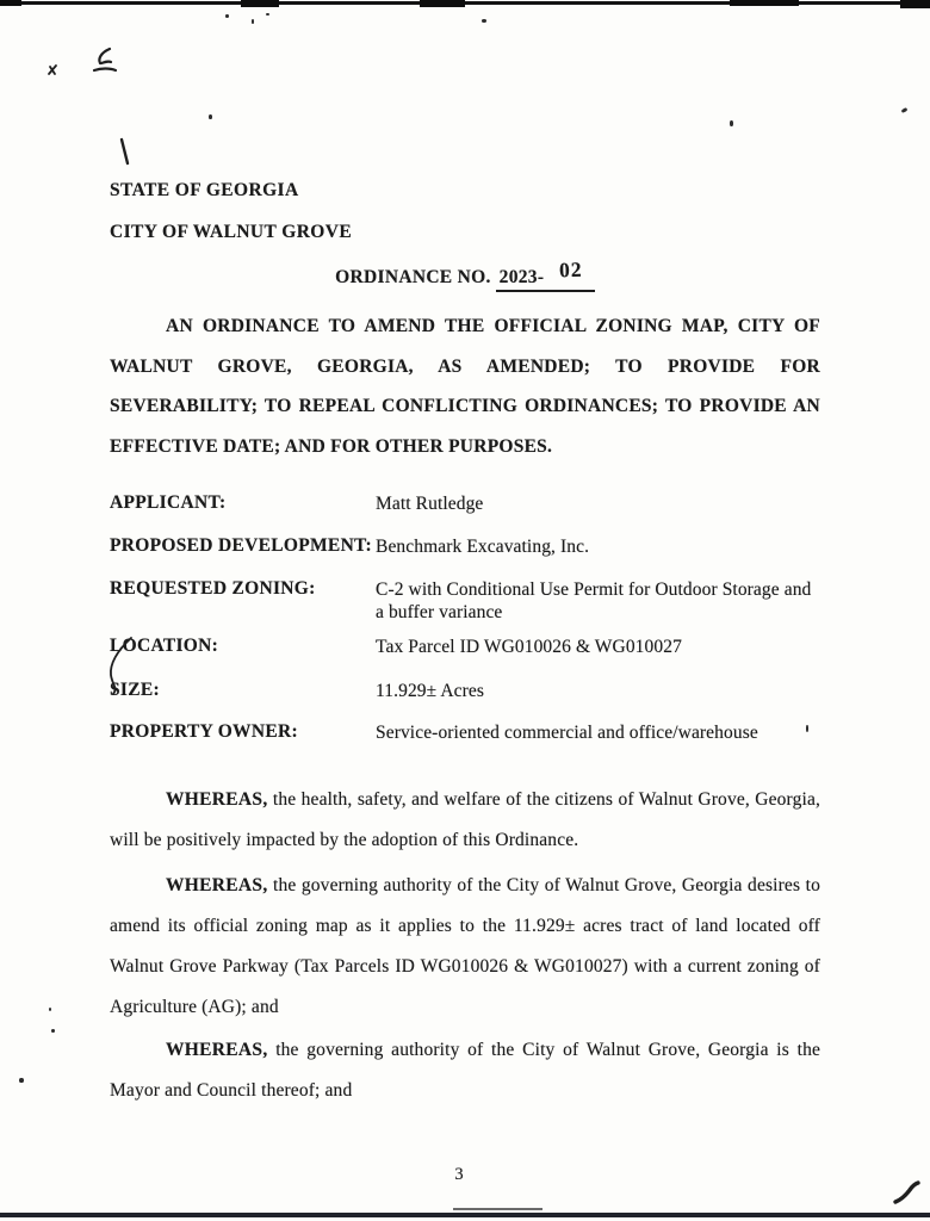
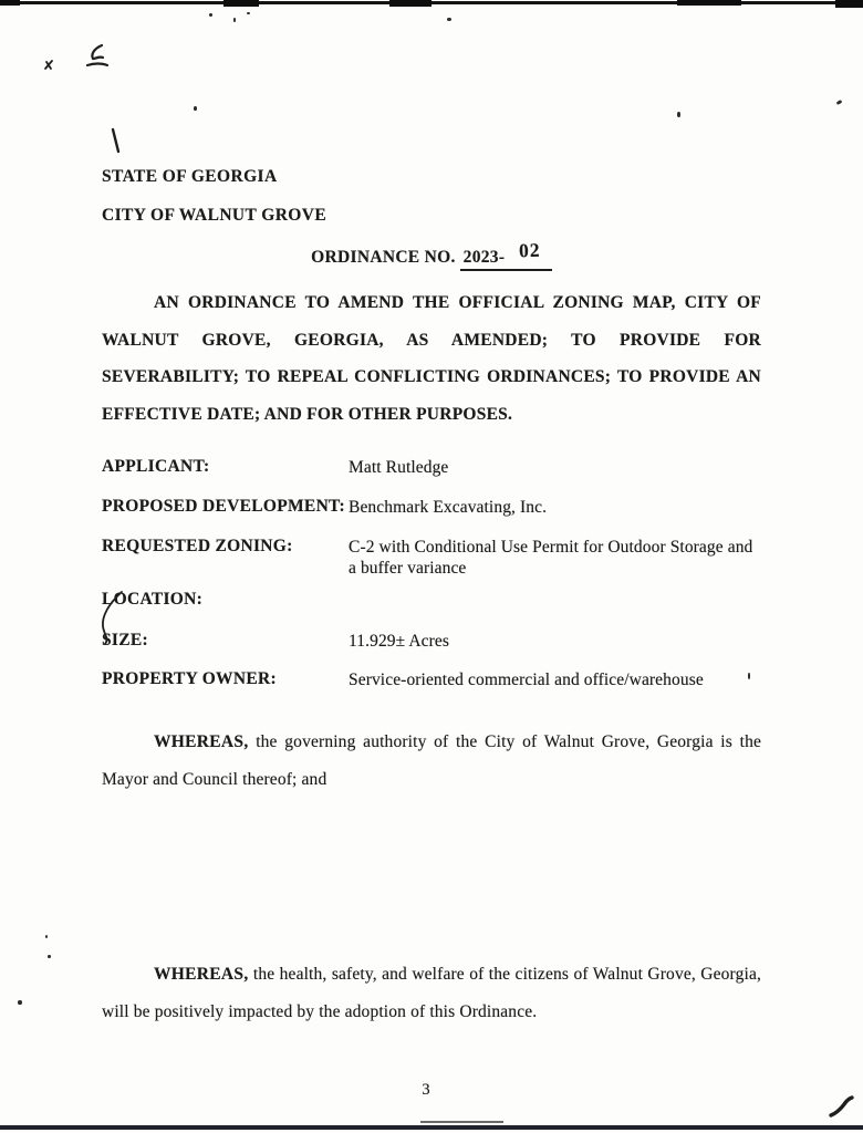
  STATE OF GEORGIA
  CITY OF WALNUT GROVE
  AN ORDINANCE TO AMEND THE OFFICIAL ZONING MAP, CITY OF WALNUT GROVE, GEORGIA, AS AMENDED; TO PROVIDE FOR SEVERABILITY; TO REPEAL CONFLICTING ORDINANCES; TO PROVIDE AN EFFECTIVE DATE; AND FOR OTHER PURPOSES.
  APPLICANT:
  Matt Rutledge
  PROPOSED DEVELOPMENT:
  Benchmark Excavating, Inc.
  REQUESTED ZONING:
  C-2 with Conditional Use Permit for Outdoor Storage and a buffer variance
  LOCATION:
- Tax Parcel ID WG010026 & WG010027
  IZE:
  11.929± Acres
  PROPERTY OWNER:
  Service-oriented commercial and office/warehouse
- WHEREAS, the health, safety, and welfare of the citizens of Walnut Grove, Georgia, will be positively impacted by the adoption of this Ordinance.
+ WHEREAS, the governing authority of the City of Walnut Grove, Georgia is the Mayor and Council thereof; and
- WHEREAS, the governing authority of the City of Walnut Grove, Georgia desires to amend its official zoning map as it applies to the 11.929± acres tract of land located off Walnut Grove Parkway (Tax Parcels ID WG010026 & WG010027) with a current zoning of Agriculture (AG); and
- WHEREAS, the governing authority of the City of Walnut Grove, Georgia is the Mayor and Council thereof; and
+ WHEREAS, the health, safety, and welfare of the citizens of Walnut Grove, Georgia, will be positively impacted by the adoption of this Ordinance.
  3
